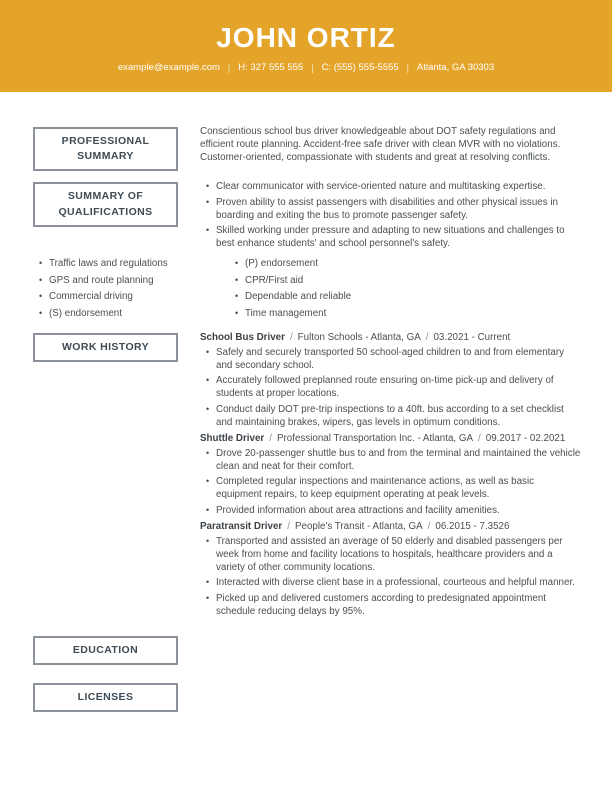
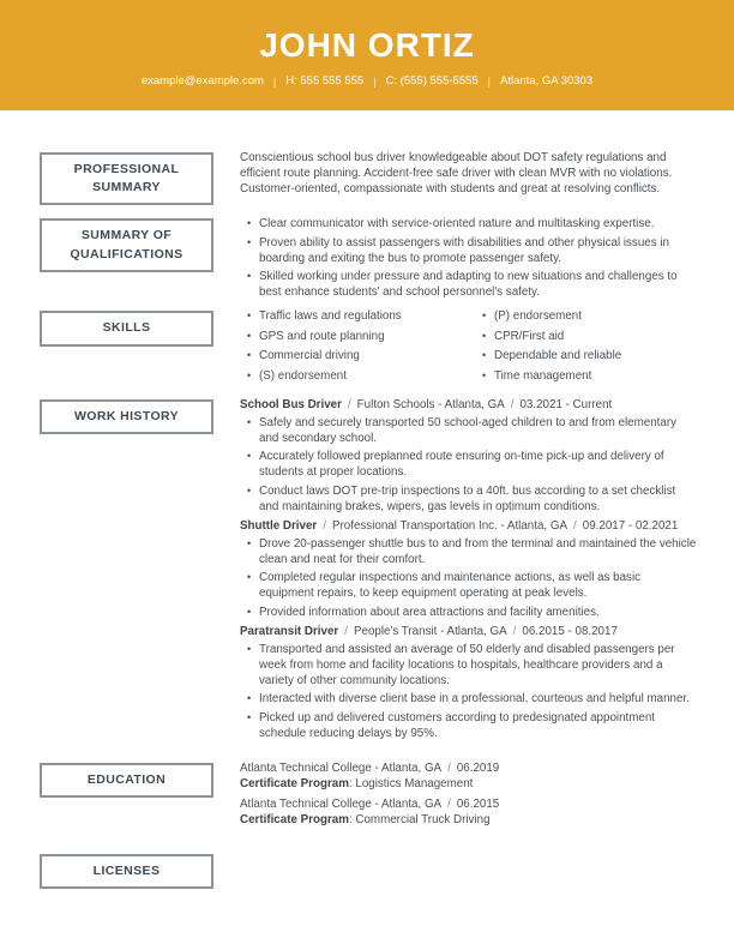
  JOHN ORTIZ
  example@example.com
  |
- H: 327 555 555
+ H: 555 555 555
  |
  C: (555) 555-5555
  |
  Atlanta, GA 30303
  PROFESSIONAL SUMMARY
  Conscientious school bus driver knowledgeable about DOT safety regulations and efficient route planning. Accident-free safe driver with clean MVR with no violations. Customer-oriented, compassionate with students and great at resolving conflicts.
  SUMMARY OF QUALIFICATIONS
  •
  Clear communicator with service-oriented nature and multitasking expertise.
  •
  Proven ability to assist passengers with disabilities and other physical issues in boarding and exiting the bus to promote passenger safety.
  •
  Skilled working under pressure and adapting to new situations and challenges to best enhance students' and school personnel's safety.
+ SKILLS
  •
  Traffic laws and regulations
  •
  GPS and route planning
  •
  Commercial driving
  •
  (S) endorsement
  •
  (P) endorsement
  •
  CPR/First aid
  •
  Dependable and reliable
  •
  Time management
  WORK HISTORY
  School Bus Driver / Fulton Schools - Atlanta, GA / 03.2021 - Current
  •
  Safely and securely transported 50 school-aged children to and from elementary and secondary school.
  •
  Accurately followed preplanned route ensuring on-time pick-up and delivery of students at proper locations.
  •
- Conduct daily DOT pre-trip inspections to a 40ft. bus according to a set checklist and maintaining brakes, wipers, gas levels in optimum conditions.
+ Conduct laws DOT pre-trip inspections to a 40ft. bus according to a set checklist and maintaining brakes, wipers, gas levels in optimum conditions.
  Shuttle Driver / Professional Transportation Inc. - Atlanta, GA / 09.2017 - 02.2021
  •
  Drove 20-passenger shuttle bus to and from the terminal and maintained the vehicle clean and neat for their comfort.
  •
  Completed regular inspections and maintenance actions, as well as basic equipment repairs, to keep equipment operating at peak levels.
  •
  Provided information about area attractions and facility amenities.
- Paratransit Driver / People's Transit - Atlanta, GA / 06.2015 - 7.3526
+ Paratransit Driver / People's Transit - Atlanta, GA / 06.2015 - 08.2017
  •
  Transported and assisted an average of 50 elderly and disabled passengers per week from home and facility locations to hospitals, healthcare providers and a variety of other community locations.
  •
  Interacted with diverse client base in a professional, courteous and helpful manner.
  •
  Picked up and delivered customers according to predesignated appointment schedule reducing delays by 95%.
  EDUCATION
+ Atlanta Technical College - Atlanta, GA / 06.2019
+ Certificate Program: Logistics Management
+ Atlanta Technical College - Atlanta, GA / 06.2015
+ Certificate Program: Commercial Truck Driving
  LICENSES
